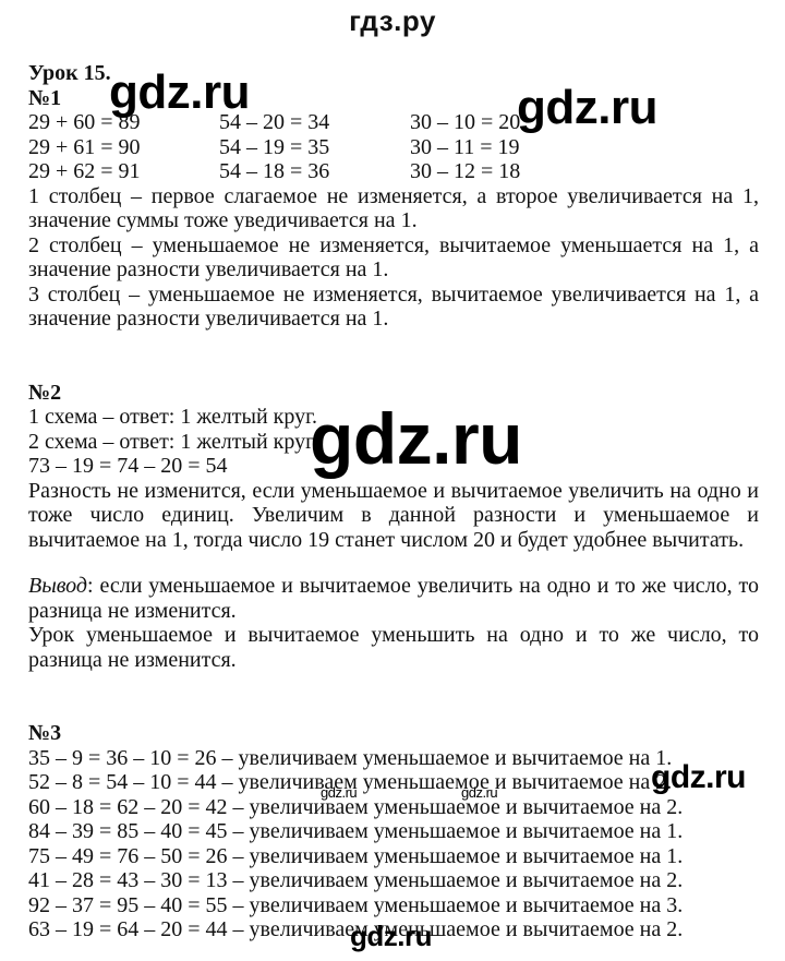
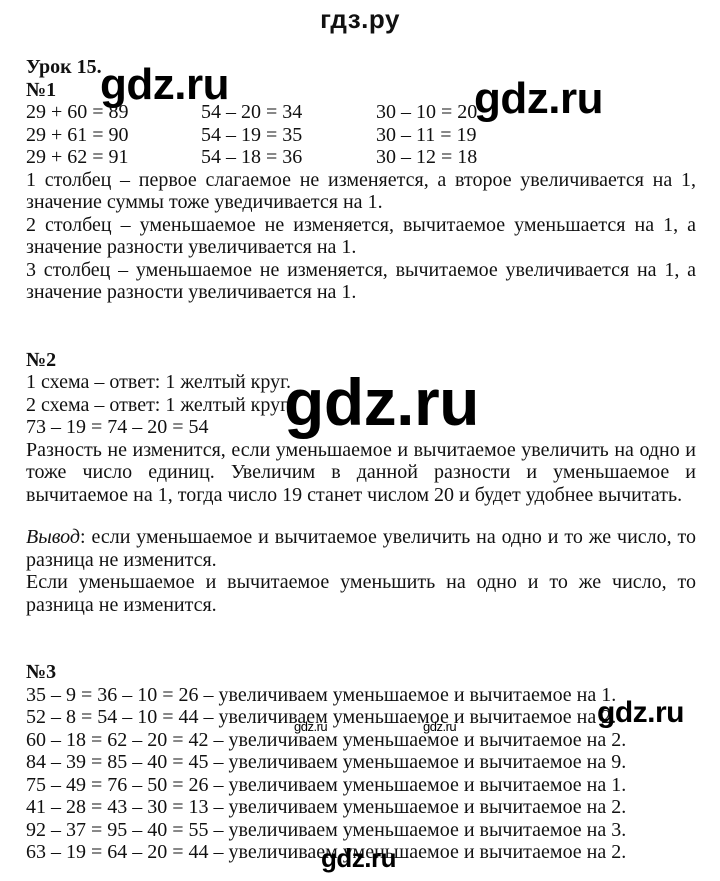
  гдз.ру
  Урок 15.
  №1
  29 + 60 = 89
  54 – 20 = 34
  30 – 10 = 20
  29 + 61 = 90
  54 – 19 = 35
  30 – 11 = 19
  29 + 62 = 91
  54 – 18 = 36
  30 – 12 = 18
  1 столбец – первое слагаемое не изменяется, а второе увеличивается на 1, значение суммы тоже уведичивается на 1.
  2 столбец – уменьшаемое не изменяется, вычитаемое уменьшается на 1, а значение разности увеличивается на 1.
  3 столбец – уменьшаемое не изменяется, вычитаемое увеличивается на 1, а значение разности увеличивается на 1.
  №2
  1 схема – ответ: 1 желтый круг.
  2 схема – ответ: 1 желтый круг.
  73 – 19 = 74 – 20 = 54
  Разность не изменится, если уменьшаемое и вычитаемое увеличить на одно и тоже число единиц. Увеличим в данной разности и уменьшаемое и вычитаемое на 1, тогда число 19 станет числом 20 и будет удобнее вычитать.
  Вывод: если уменьшаемое и вычитаемое увеличить на одно и то же число, то разница не изменится.
- Урок уменьшаемое и вычитаемое уменьшить на одно и то же число, то разница не изменится.
+ Если уменьшаемое и вычитаемое уменьшить на одно и то же число, то разница не изменится.
  №3
  35 – 9 = 36 – 10 = 26 – увеличиваем уменьшаемое и вычитаемое на 1.
  52 – 8 = 54 – 10 = 44 – увеличиваем уменьшаемое и вычитаемое на 2.
  60 – 18 = 62 – 20 = 42 – увеличиваем уменьшаемое и вычитаемое на 2.
- 84 – 39 = 85 – 40 = 45 – увеличиваем уменьшаемое и вычитаемое на 1.
+ 84 – 39 = 85 – 40 = 45 – увеличиваем уменьшаемое и вычитаемое на 9.
  75 – 49 = 76 – 50 = 26 – увеличиваем уменьшаемое и вычитаемое на 1.
  41 – 28 = 43 – 30 = 13 – увеличиваем уменьшаемое и вычитаемое на 2.
  92 – 37 = 95 – 40 = 55 – увеличиваем уменьшаемое и вычитаемое на 3.
  63 – 19 = 64 – 20 = 44 – увеличиваем уменьшаемое и вычитаемое на 2.
  gdz.ru
  gdz.ru
  gdz.ru
  gdz.ru
  gdz.ru
  gdz.ru
  gdz.ru
